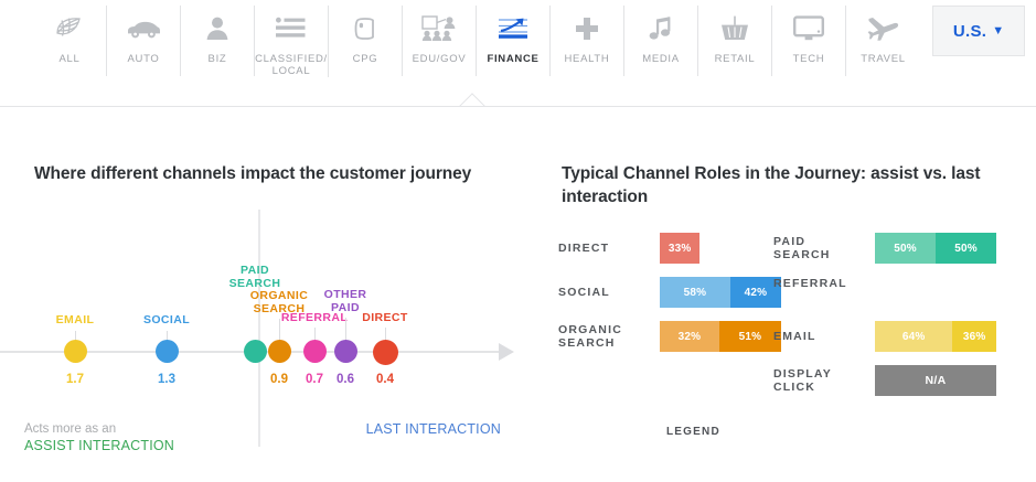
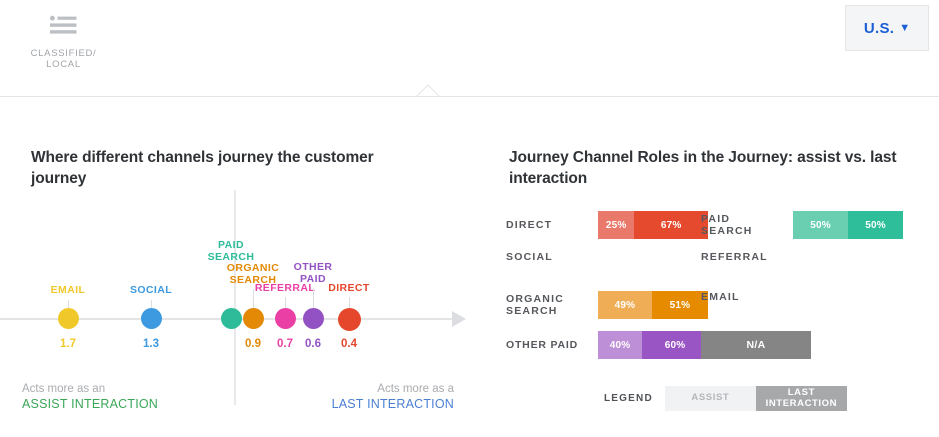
- ALL
- AUTO
- BIZ
  CLASSIFIED/
  LOCAL
- CPG
- EDU/GOV
- FINANCE
- HEALTH
- MEDIA
- RETAIL
- TECH
- TRAVEL
  U.S.
  ▼
- Where different channels impact the customer journey
+ Where different channels journey the customer journey
- Typical Channel Roles in the Journey: assist vs. last interaction
+ Journey Channel Roles in the Journey: assist vs. last interaction
  EMAIL
  1.7
  SOCIAL
  1.3
  PAID
  SEARCH
  ORGANIC
  SEARCH
  0.9
  REFERRAL
  0.7
  OTHER
  PAID
  0.6
  DIRECT
  0.4
  Acts more as an
  ASSIST INTERACTION
+ Acts more as a
  LAST INTERACTION
  DIRECT
- 33%
+ 25%
+ 67%
  SOCIAL
- 58%
- 42%
  ORGANIC
  SEARCH
- 32%
+ 49%
  51%
+ OTHER PAID
+ 40%
+ 60%
  PAID
  SEARCH
  50%
  50%
  REFERRAL
  EMAIL
- 64%
- 36%
- DISPLAY
- CLICK
  N/A
  LEGEND
+ ASSIST
+ LAST
+ INTERACTION
